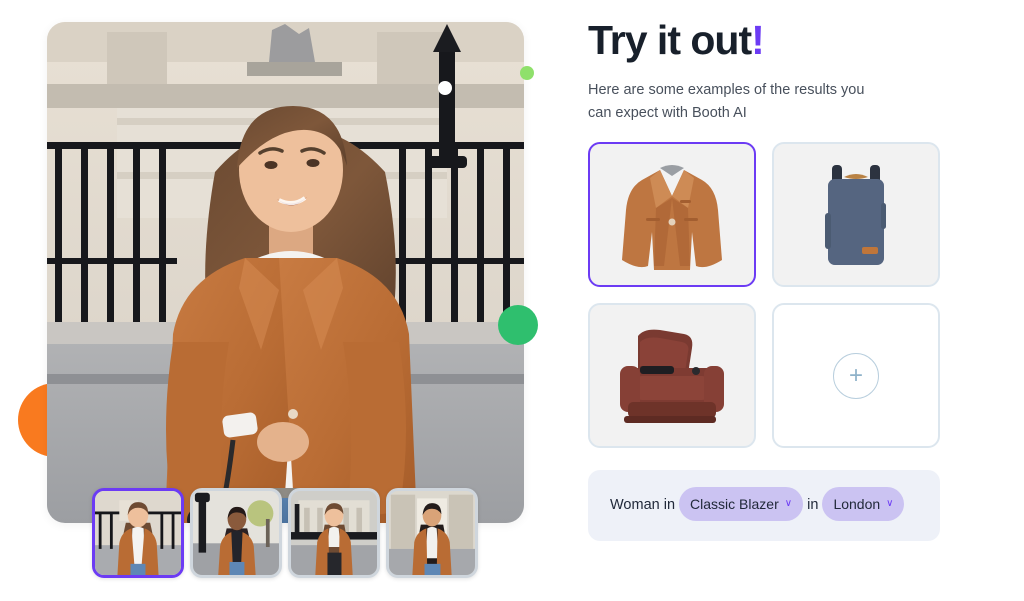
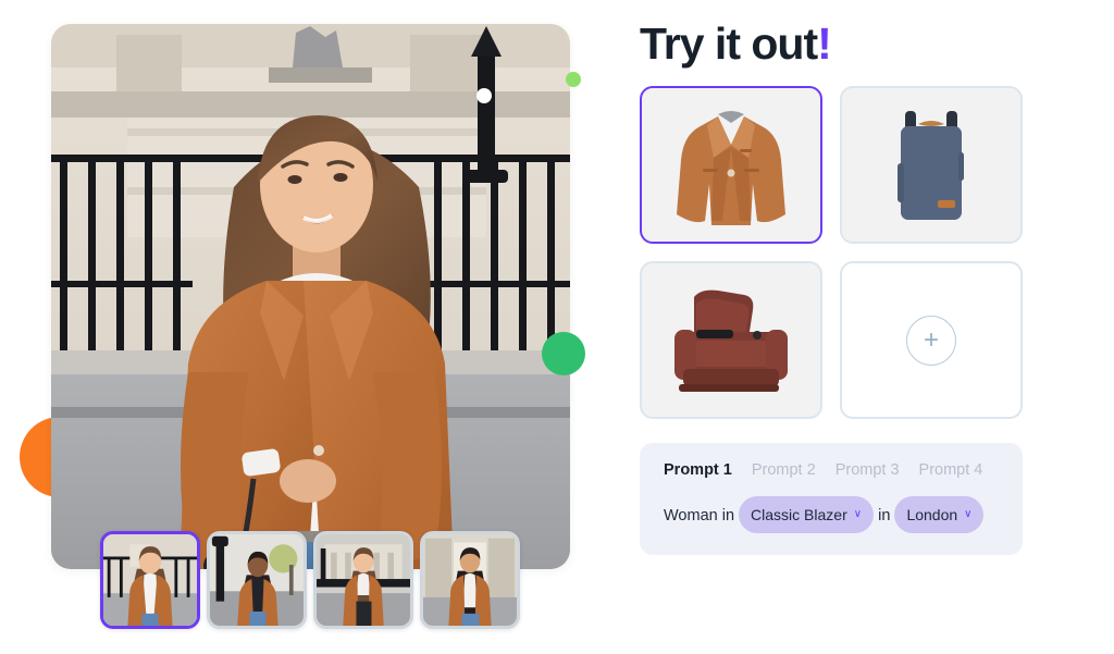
  Try it out!
- Here are some examples of the results you can expect with Booth AI
  +
+ Prompt 1
+ Prompt 2
+ Prompt 3
+ Prompt 4
  Woman in
  Classic Blazer
  ∨
  in
  London
  ∨
